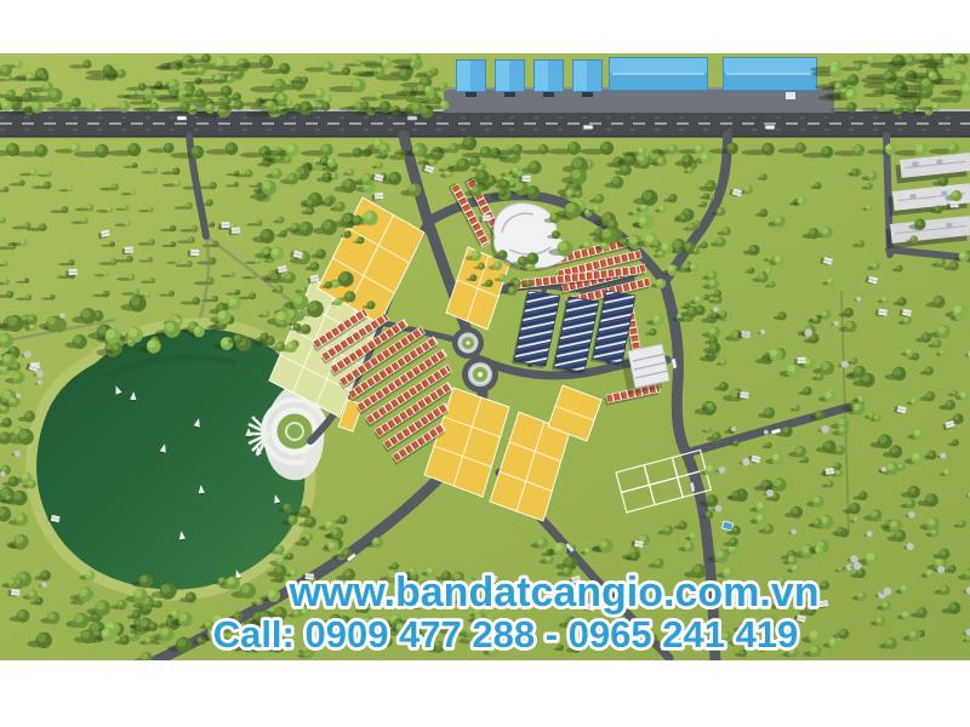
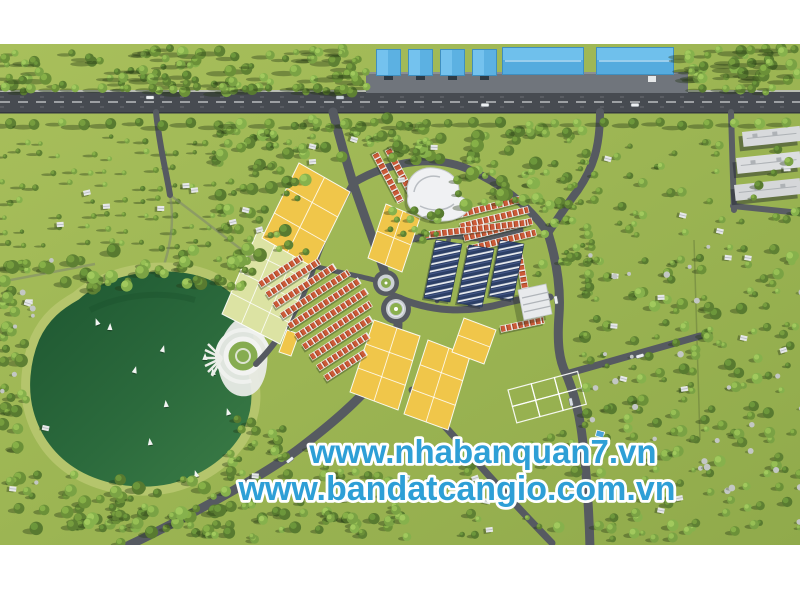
+ www.nhabanquan7.vn
  www.bandatcangio.com.vn
- Call: 0909 477 288 - 0965 241 419
